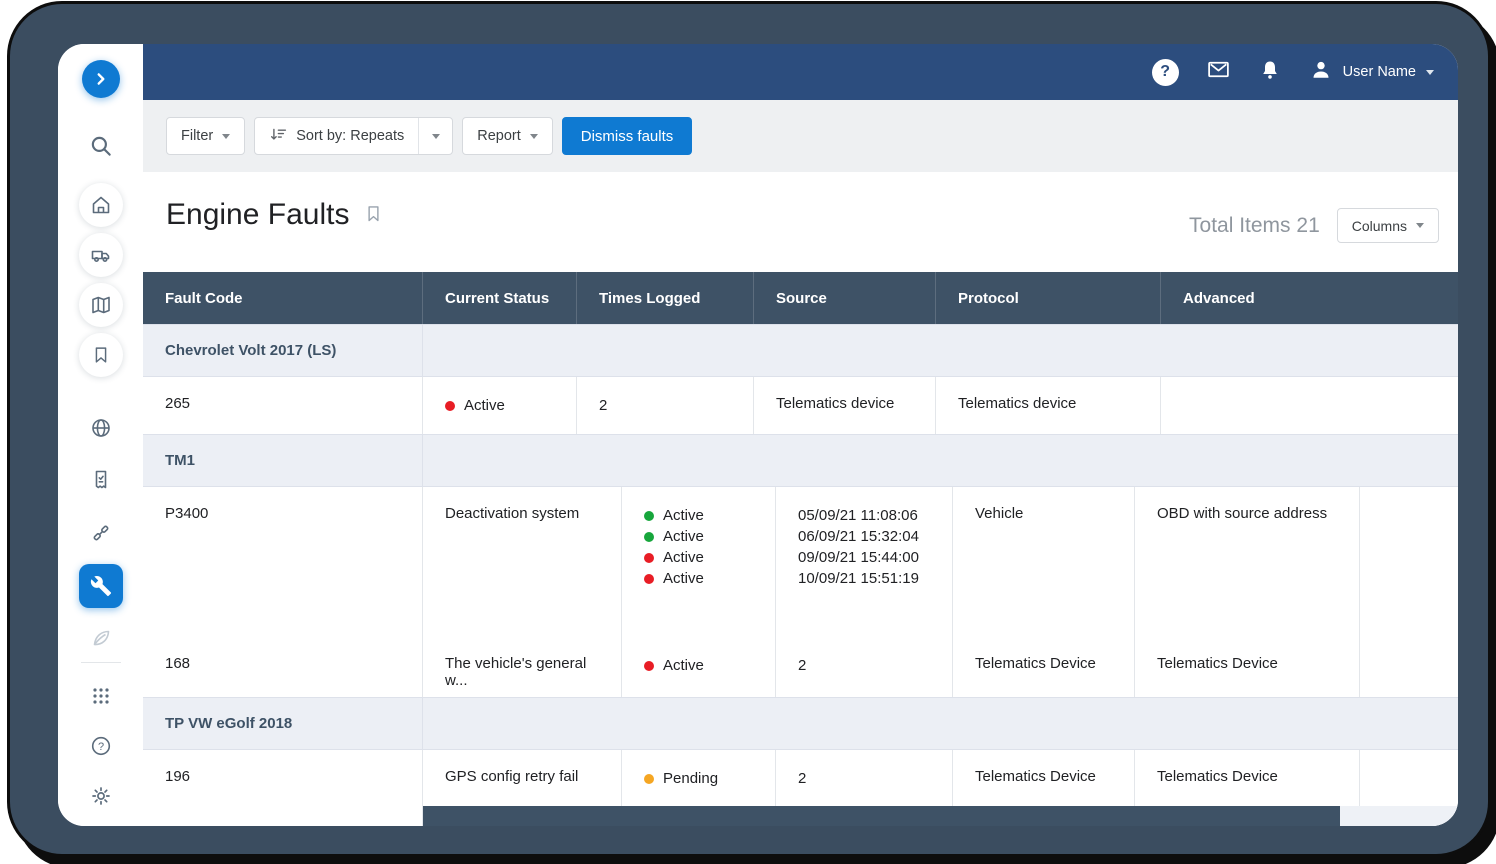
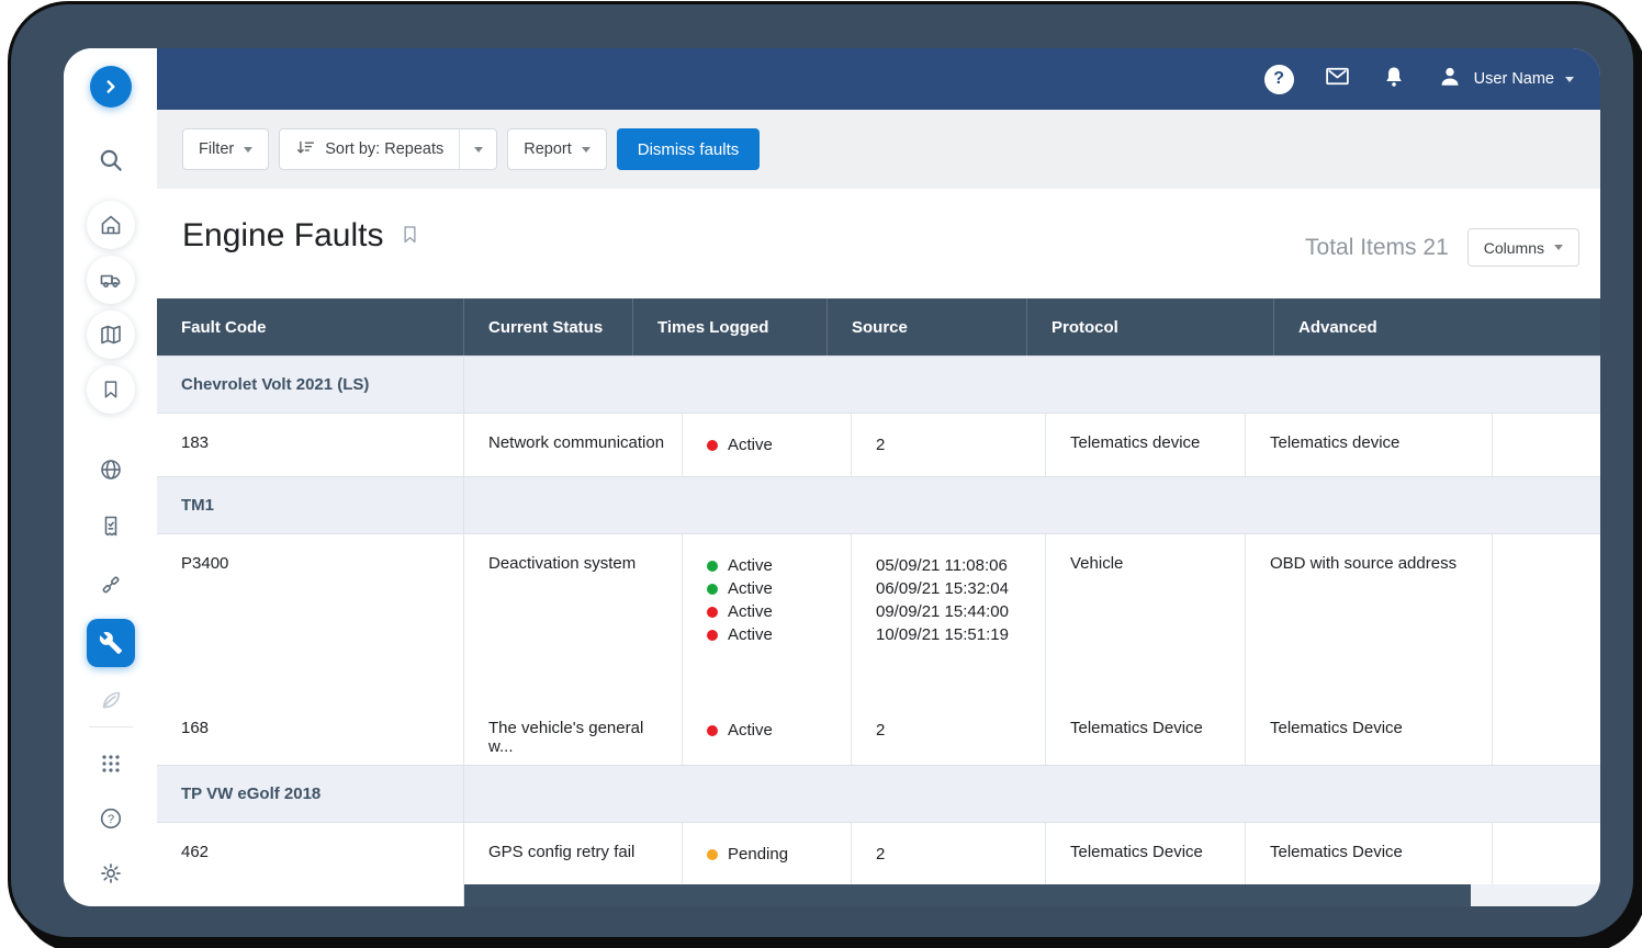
  ?
  ?
  User Name
  Filter
  Sort by: Repeats
  Report
  Dismiss faults
  Engine Faults
  Total Items 21
  Columns
  Fault Code
  Current Status
  Times Logged
  Source
  Protocol
  Advanced
- Chevrolet Volt 2017 (LS)
+ Chevrolet Volt 2021 (LS)
- 265
+ 183
+ Network communication
  Active
  2
  Telematics device
  Telematics device
  TM1
  P3400
  Deactivation system
  Active
  Active
  Active
  Active
  05/09/21 11:08:06
  06/09/21 15:32:04
  09/09/21 15:44:00
  10/09/21 15:51:19
  Vehicle
  OBD with source address
  168
  The vehicle's general w...
  Active
  2
  Telematics Device
  Telematics Device
  TP VW eGolf 2018
- 196
+ 462
  GPS config retry fail
  Pending
  2
  Telematics Device
  Telematics Device
